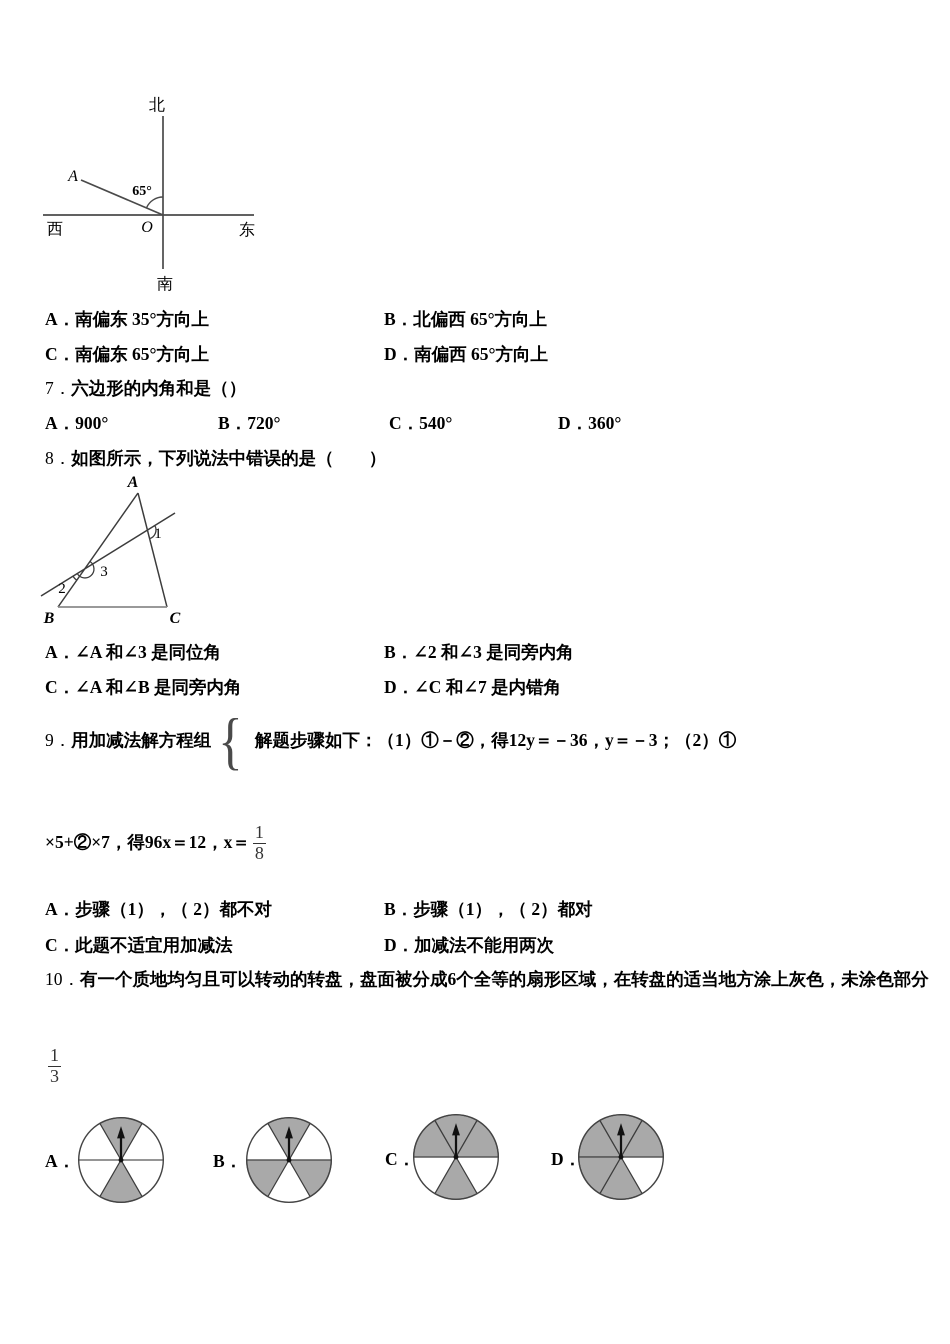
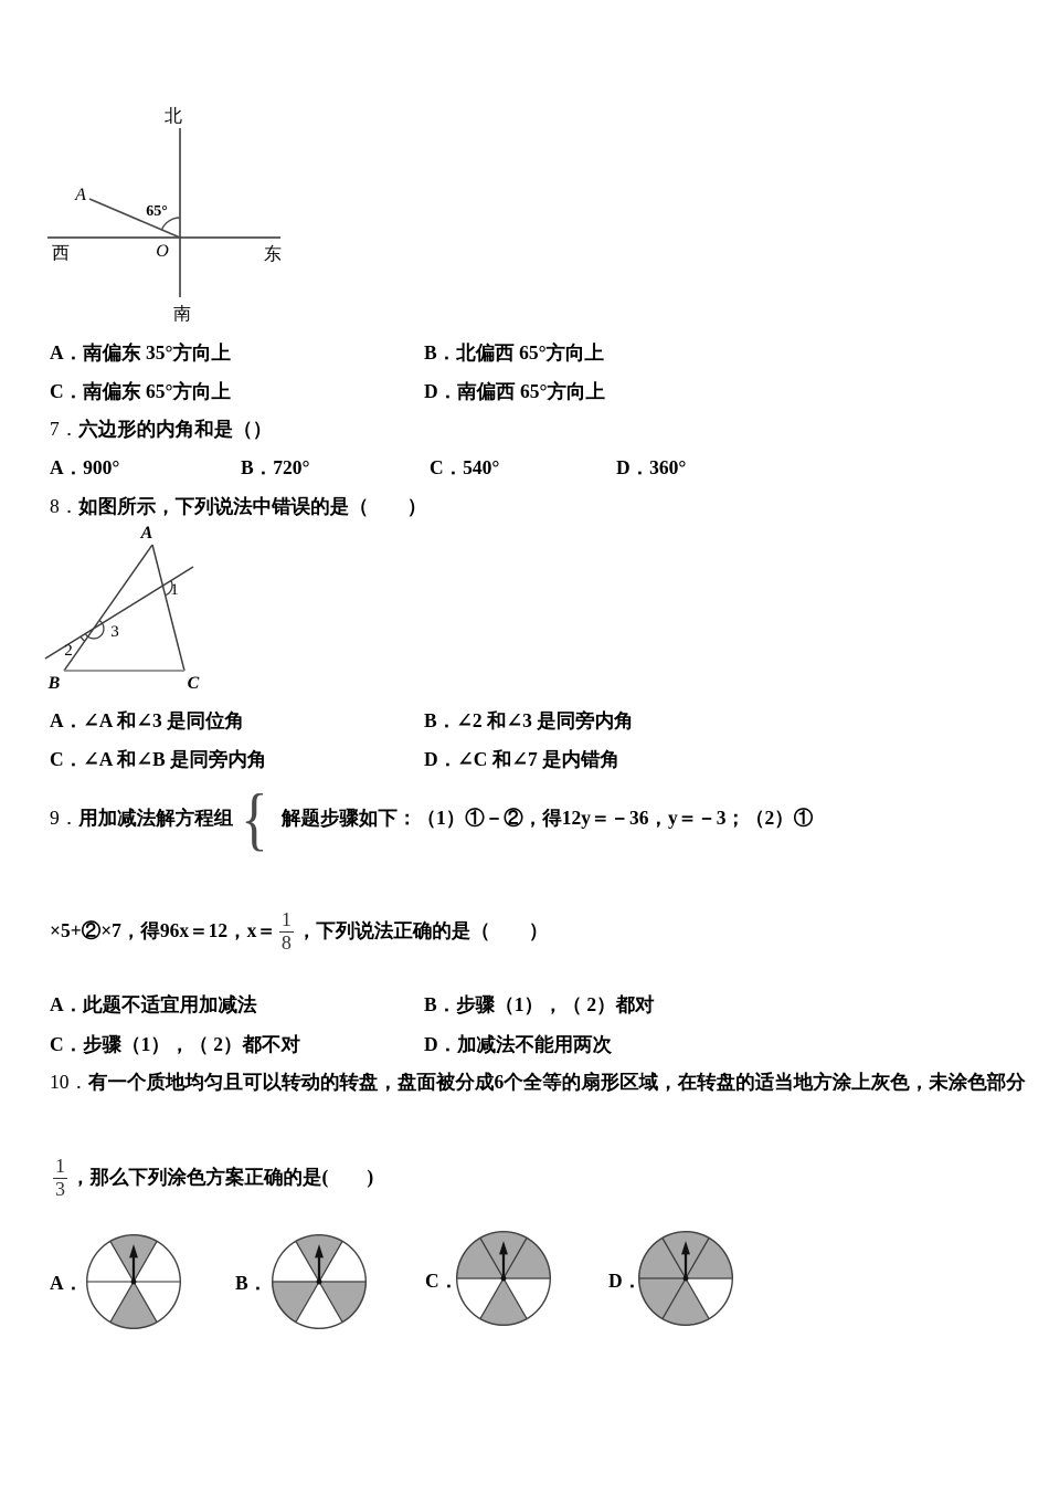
  北
  南
  西
  东
  O
  A
  65°
  A．南偏东 35°方向上
  B．北偏西 65°方向上
  C．南偏东 65°方向上
  D．南偏西 65°方向上
  7．六边形的内角和是（）
  A．900°
  B．720°
  C．540°
  D．360°
  8．如图所示，下列说法中错误的是（ ）
  A
  B
  C
  1
  2
  3
  A．∠A 和∠3 是同位角
  B．∠2 和∠3 是同旁内角
  C．∠A 和∠B 是同旁内角
  D．∠C 和∠7 是内错角
  9．
  用加减法解方程组
  {
  解题步骤如下：（1）①－②，得12y＝－36，y＝－3；（2）①
  ×5+②×7，得96x＝12，x＝
  1
  8
+ ，下列说法正确的是（ ）
- A．步骤（1），（ 2）都不对
+ A．此题不适宜用加减法
  B．步骤（1），（ 2）都对
- C．此题不适宜用加减法
+ C．步骤（1），（ 2）都不对
  D．加减法不能用两次
  10．有一个质地均匀且可以转动的转盘，盘面被分成6个全等的扇形区域，在转盘的适当地方涂上灰色，未涂色部分
  1
  3
+ ，那么下列涂色方案正确的是( )
  A．
  B．
  C．
  D．
